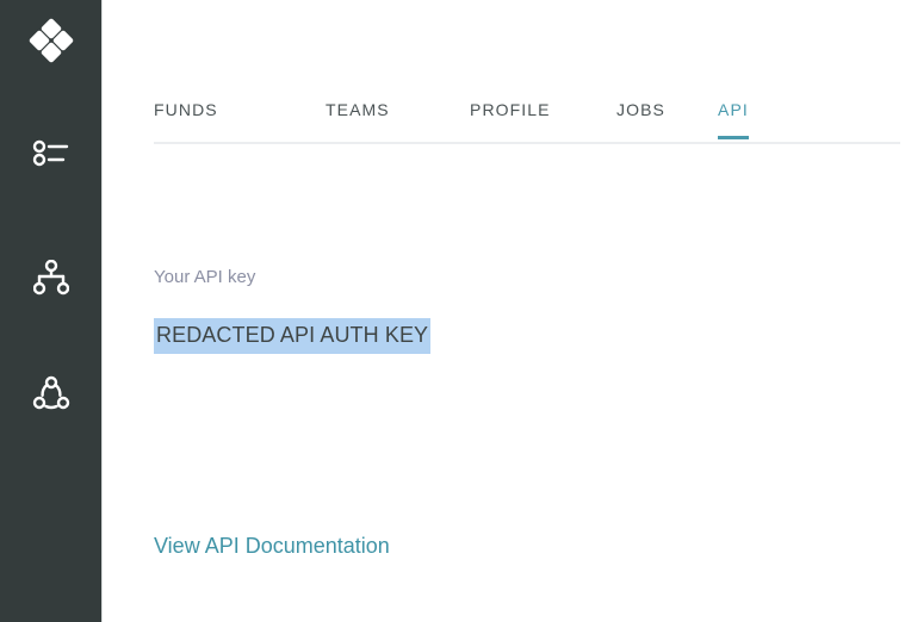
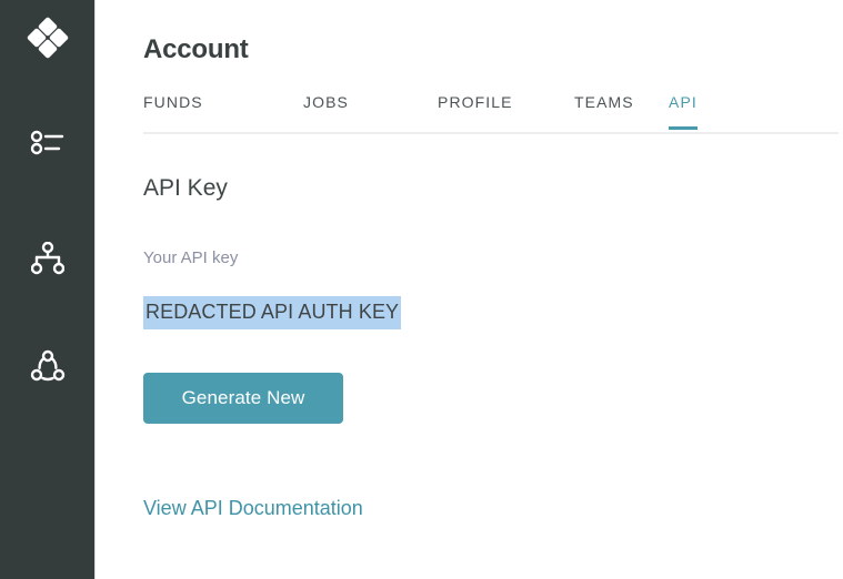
+ Account
  FUNDS
- TEAMS
+ JOBS
  PROFILE
- JOBS
+ TEAMS
  API
+ API Key
  Your API key
  REDACTED API AUTH KEY
+ Generate New
  View API Documentation
